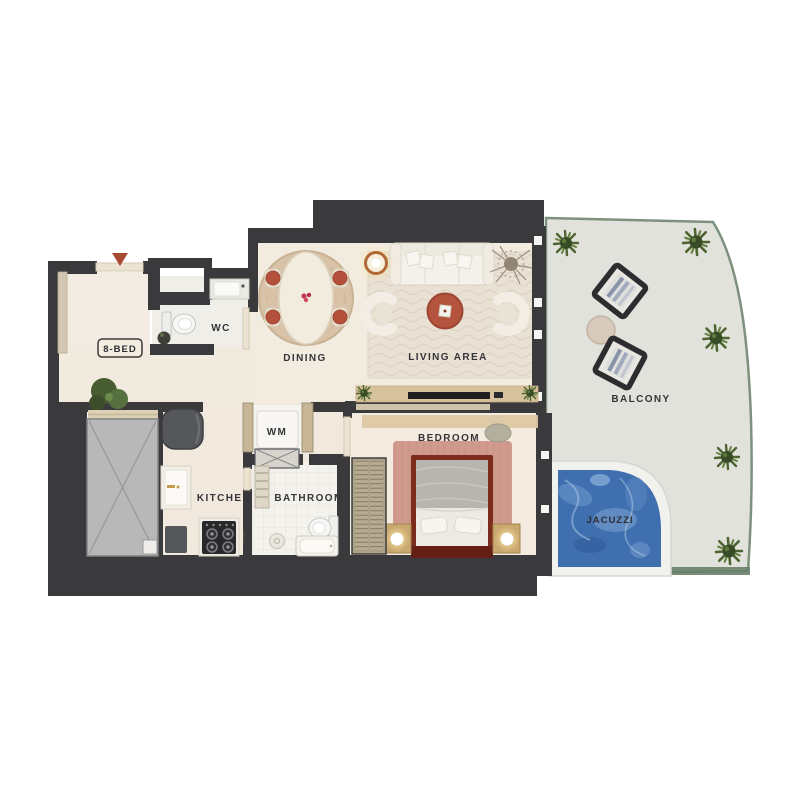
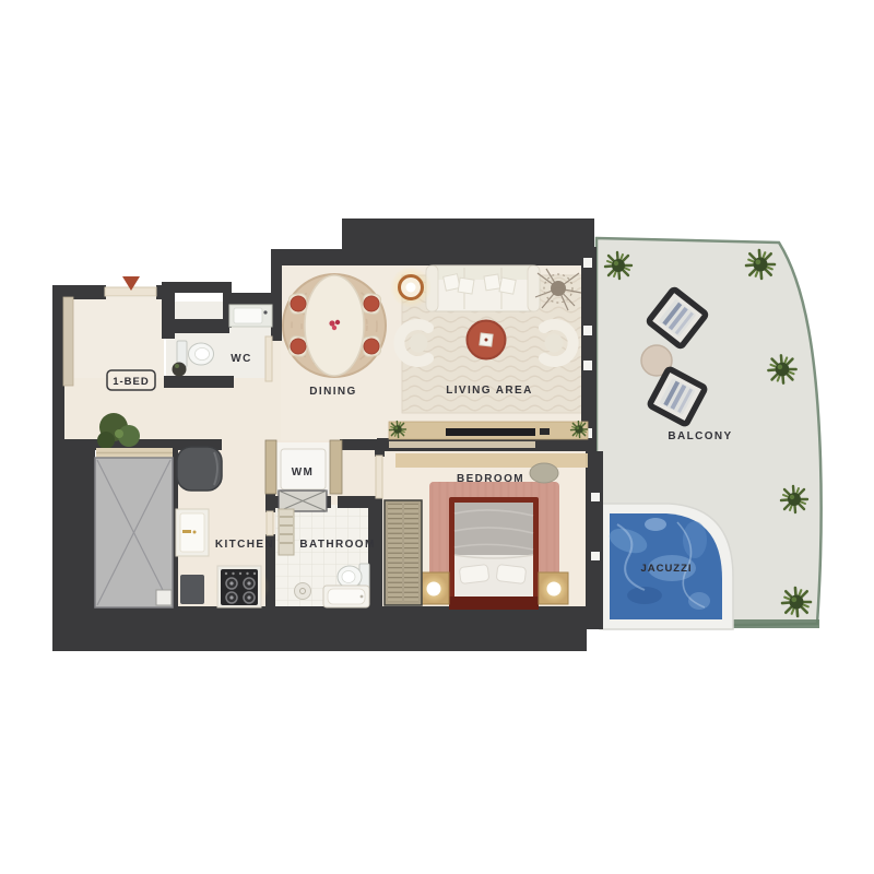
- 8-BED
+ 1-BED
  WC
  DINING
  LIVING AREA
  BEDROOM
  WM
  KITCHEN
  BATHROOM
  BALCONY
  JACUZZI
